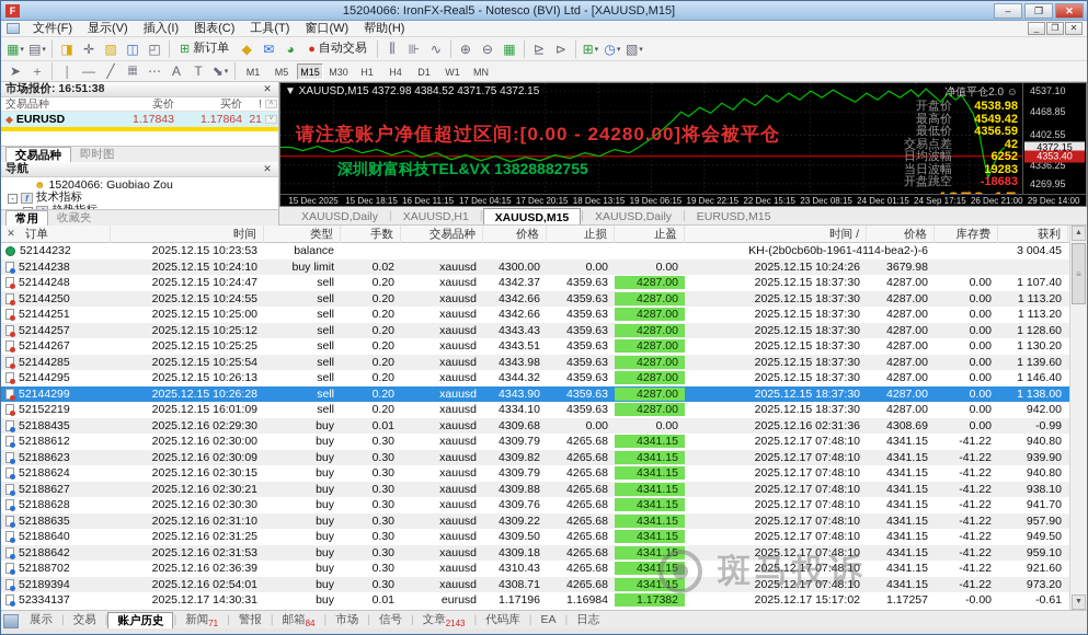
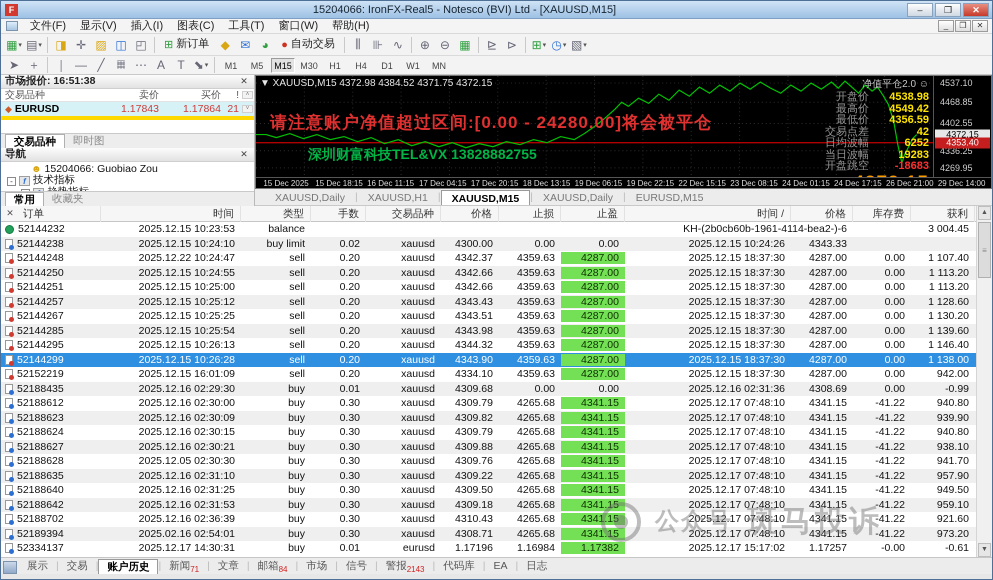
  F
  15204066: IronFX-Real5 - Notesco (BVI) Ltd - [XAUUSD,M15]
  –
  ❐
  ✕
  文件(F)
  显示(V)
  插入(I)
  图表(C)
  工具(T)
  窗口(W)
  帮助(H)
  _
  ❐
  ✕
  ▦
  ▤
  ◨
  ✛
  ▨
  ◫
  ◰
  ⊞
  新订单
  ◆
  ✉
  ◕
  ●
  自动交易
  ⫼
  ⊪
  ∿
  ⊕
  ⊖
  ▦
  ⊵
  ⊳
  ⊞
  ◷
  ▧
  ➤
  ＋
  ｜
  —
  ╱
  𝄜
  ⋯
  A
  T
  ⬊
  M1
  M5
  M15
  M30
  H1
  H4
  D1
  W1
  MN
  市场报价: 16:51:38
  ✕
  交易品种
  卖价
  买价
  !
  ◆
  EURUSD
  1.17843
  1.17864
  21
  交易品种
  即时图
  导航
  ✕
  ☻
  15204066: Guobiao Zou
  -
  f
  技术指标
  常用
  收藏夹
  ▼ XAUUSD,M15 4372.98 4384.52 4371.75 4372.15
  请注意账户净值超过区间:[0.00 - 24280.00]将会被平仓
  深圳财富科技TEL&VX 13828882755
  净值平仓2.0 ☺
  开盘价
  4538.98
  最高价
  4549.42
  最低价
  4356.59
  交易点差
  42
  日均波幅
  6252
  当日波幅
  19283
  开盘跳空
  -18683
  4537.10
  4468.85
  4402.55
  4336.25
  4269.95
  4372.15
  4353.40
  15 Dec 2025
  15 Dec 18:15
  16 Dec 11:15
  17 Dec 04:15
  17 Dec 20:15
  18 Dec 13:15
  19 Dec 06:15
  19 Dec 22:15
  22 Dec 15:15
  23 Dec 08:15
  24 Dec 01:15
- 24 Sep 17:15
+ 24 Dec 17:15
  26 Dec 21:00
  29 Dec 14:00
  XAUUSD,Daily
  |
  XAUUSD,H1
  |
  XAUUSD,M15
  |
  XAUUSD,Daily
  |
  EURUSD,M15
  ✕
  订单
  时间
  类型
  手数
  交易品种
  价格
  止损
  止盈
  时间 /
  价格
  库存费
  获利
  52144232
  2025.12.15 10:23:53
  balance
  KH-(2b0cb60b-1961-4114-bea2-)-6
  3 004.45
  52144238
  2025.12.15 10:24:10
  buy limit
  0.02
  xauusd
  4300.00
  0.00
  0.00
  2025.12.15 10:24:26
- 3679.98
+ 4343.33
  52144248
- 2025.12.15 10:24:47
+ 2025.12.22 10:24:47
  sell
  0.20
  xauusd
  4342.37
  4359.63
  4287.00
  2025.12.15 18:37:30
  4287.00
  0.00
  1 107.40
  52144250
  2025.12.15 10:24:55
  sell
  0.20
  xauusd
  4342.66
  4359.63
  4287.00
  2025.12.15 18:37:30
  4287.00
  0.00
  1 113.20
  52144251
  2025.12.15 10:25:00
  sell
  0.20
  xauusd
  4342.66
  4359.63
  4287.00
  2025.12.15 18:37:30
  4287.00
  0.00
  1 113.20
  52144257
  2025.12.15 10:25:12
  sell
  0.20
  xauusd
  4343.43
  4359.63
  4287.00
  2025.12.15 18:37:30
  4287.00
  0.00
  1 128.60
  52144267
  2025.12.15 10:25:25
  sell
  0.20
  xauusd
  4343.51
  4359.63
  4287.00
  2025.12.15 18:37:30
  4287.00
  0.00
  1 130.20
  52144285
  2025.12.15 10:25:54
  sell
  0.20
  xauusd
  4343.98
  4359.63
  4287.00
  2025.12.15 18:37:30
  4287.00
  0.00
  1 139.60
  52144295
  2025.12.15 10:26:13
  sell
  0.20
  xauusd
  4344.32
  4359.63
  4287.00
  2025.12.15 18:37:30
  4287.00
  0.00
  1 146.40
  52144299
  2025.12.15 10:26:28
  sell
  0.20
  xauusd
  4343.90
  4359.63
  4287.00
  2025.12.15 18:37:30
  4287.00
  0.00
  1 138.00
  52152219
  2025.12.15 16:01:09
  sell
  0.20
  xauusd
  4334.10
  4359.63
  4287.00
  2025.12.15 18:37:30
  4287.00
  0.00
  942.00
  52188435
  2025.12.16 02:29:30
  buy
  0.01
  xauusd
  4309.68
  0.00
  0.00
  2025.12.16 02:31:36
  4308.69
  0.00
  -0.99
  52188612
  2025.12.16 02:30:00
  buy
  0.30
  xauusd
  4309.79
  4265.68
  4341.15
  2025.12.17 07:48:10
  4341.15
  -41.22
  940.80
  52188623
  2025.12.16 02:30:09
  buy
  0.30
  xauusd
  4309.82
  4265.68
  4341.15
  2025.12.17 07:48:10
  4341.15
  -41.22
  939.90
  52188624
  2025.12.16 02:30:15
  buy
  0.30
  xauusd
  4309.79
  4265.68
  4341.15
  2025.12.17 07:48:10
  4341.15
  -41.22
  940.80
  52188627
  2025.12.16 02:30:21
  buy
  0.30
  xauusd
  4309.88
  4265.68
  4341.15
  2025.12.17 07:48:10
  4341.15
  -41.22
  938.10
  52188628
- 2025.12.16 02:30:30
+ 2025.12.05 02:30:30
  buy
  0.30
  xauusd
  4309.76
  4265.68
  4341.15
  2025.12.17 07:48:10
  4341.15
  -41.22
  941.70
  52188635
  2025.12.16 02:31:10
  buy
  0.30
  xauusd
  4309.22
  4265.68
  4341.15
  2025.12.17 07:48:10
  4341.15
  -41.22
  957.90
  52188640
  2025.12.16 02:31:25
  buy
  0.30
  xauusd
  4309.50
  4265.68
  4341.15
  2025.12.17 07:48:10
  4341.15
  -41.22
  949.50
  52188642
  2025.12.16 02:31:53
  buy
  0.30
  xauusd
  4309.18
  4265.68
  4341.15
  2025.12.17 07:48:10
  4341.15
  -41.22
  959.10
  52188702
  2025.12.16 02:36:39
  buy
  0.30
  xauusd
  4310.43
  4265.68
  4341.15
  2025.12.17 07:48:10
  4341.15
  -41.22
  921.60
  52189394
- 2025.12.16 02:54:01
+ 2025.02.16 02:54:01
  buy
  0.30
  xauusd
  4308.71
  4265.68
  4341.15
  2025.12.17 07:48:10
  4341.15
  -41.22
  973.20
  52334137
  2025.12.17 14:30:31
  buy
  0.01
  eurusd
  1.17196
  1.16984
  1.17382
  2025.12.17 15:17:02
  1.17257
  -0.00
  -0.61
  展示
  |
  交易
  |
  账户历史
  |
  新闻71
  |
- 警报
+ 文章
  |
  邮箱84
  |
  市场
  |
  信号
  |
- 文章2143
+ 警报2143
  |
  代码库
  |
  EA
  |
  日志
+ 公众号
  斑马投诉
